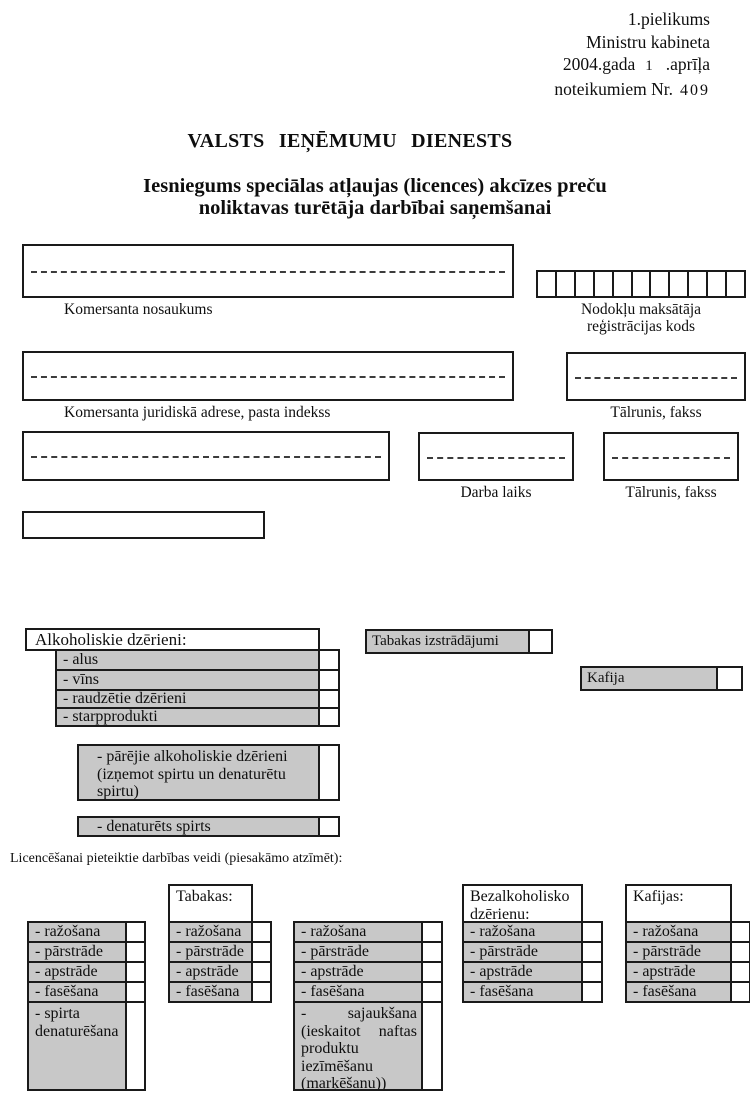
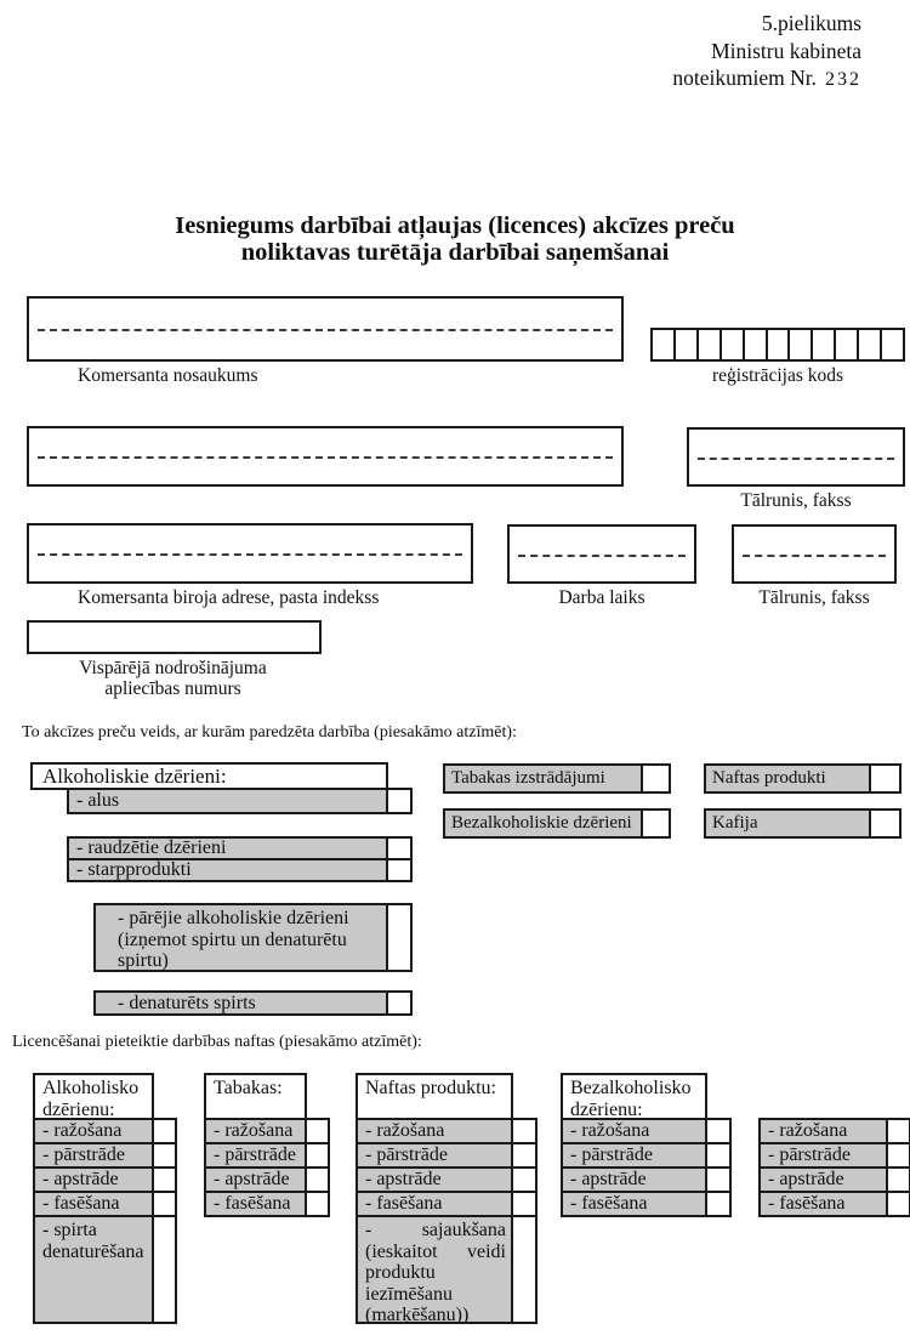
- 1.pielikums
+ 5.pielikums
  Ministru kabineta
- 2004.gada 1 .aprīļa
- noteikumiem Nr. 409
+ noteikumiem Nr. 232
- VALSTS IEŅĒMUMU DIENESTS
- Iesniegums speciālas atļaujas (licences) akcīzes preču
+ Iesniegums darbībai atļaujas (licences) akcīzes preču
  noliktavas turētāja darbībai saņemšanai
  Komersanta nosaukums
- Nodokļu maksātāja
  reģistrācijas kods
- Komersanta juridiskā adrese, pasta indekss
  Tālrunis, fakss
+ Komersanta biroja adrese, pasta indekss
  Darba laiks
  Tālrunis, fakss
+ Vispārējā nodrošinājuma
+ apliecības numurs
+ To akcīzes preču veids, ar kurām paredzēta darbība (piesakāmo atzīmēt):
  Alkoholiskie dzērieni:
  - alus
- - vīns
  - raudzētie dzērieni
  - starpprodukti
  - pārējie alkoholiskie dzērieni (izņemot spirtu un denaturētu spirtu)
  - denaturēts spirts
  Tabakas izstrādājumi
+ Naftas produkti
+ Bezalkoholiskie dzērieni
  Kafija
- Licencēšanai pieteiktie darbības veidi (piesakāmo atzīmēt):
+ Licencēšanai pieteiktie darbības naftas (piesakāmo atzīmēt):
+ Alkoholisko dzērienu:
  - ražošana
  - pārstrāde
  - apstrāde
  - fasēšana
  - spirta denaturēšana
  Tabakas:
  - ražošana
  - pārstrāde
  - apstrāde
  - fasēšana
+ Naftas produktu:
  - ražošana
  - pārstrāde
  - apstrāde
  - fasēšana
- - sajaukšana (ieskaitot naftas produktu iezīmēšanu (marķēšanu))
+ - sajaukšana (ieskaitot veidi produktu iezīmēšanu (marķēšanu))
  Bezalkoholisko dzērienu:
  - ražošana
  - pārstrāde
  - apstrāde
  - fasēšana
- Kafijas:
  - ražošana
  - pārstrāde
  - apstrāde
  - fasēšana
